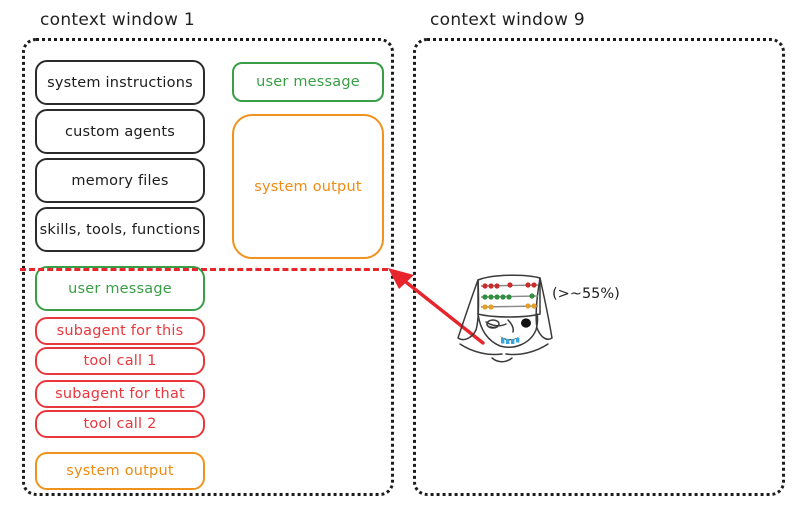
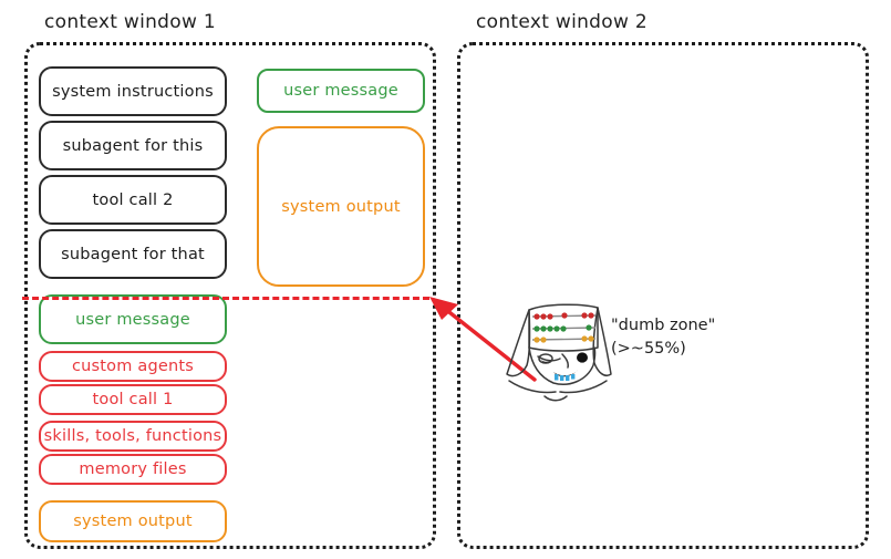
  context window 1
- context window 9
+ context window 2
  system instructions
- custom agents
+ subagent for this
- memory files
+ tool call 2
- skills, tools, functions
+ subagent for that
  user message
- subagent for this
+ custom agents
  tool call 1
- subagent for that
+ skills, tools, functions
- tool call 2
+ memory files
  system output
  user message
  system output
+ "dumb zone"
  (>~55%)
